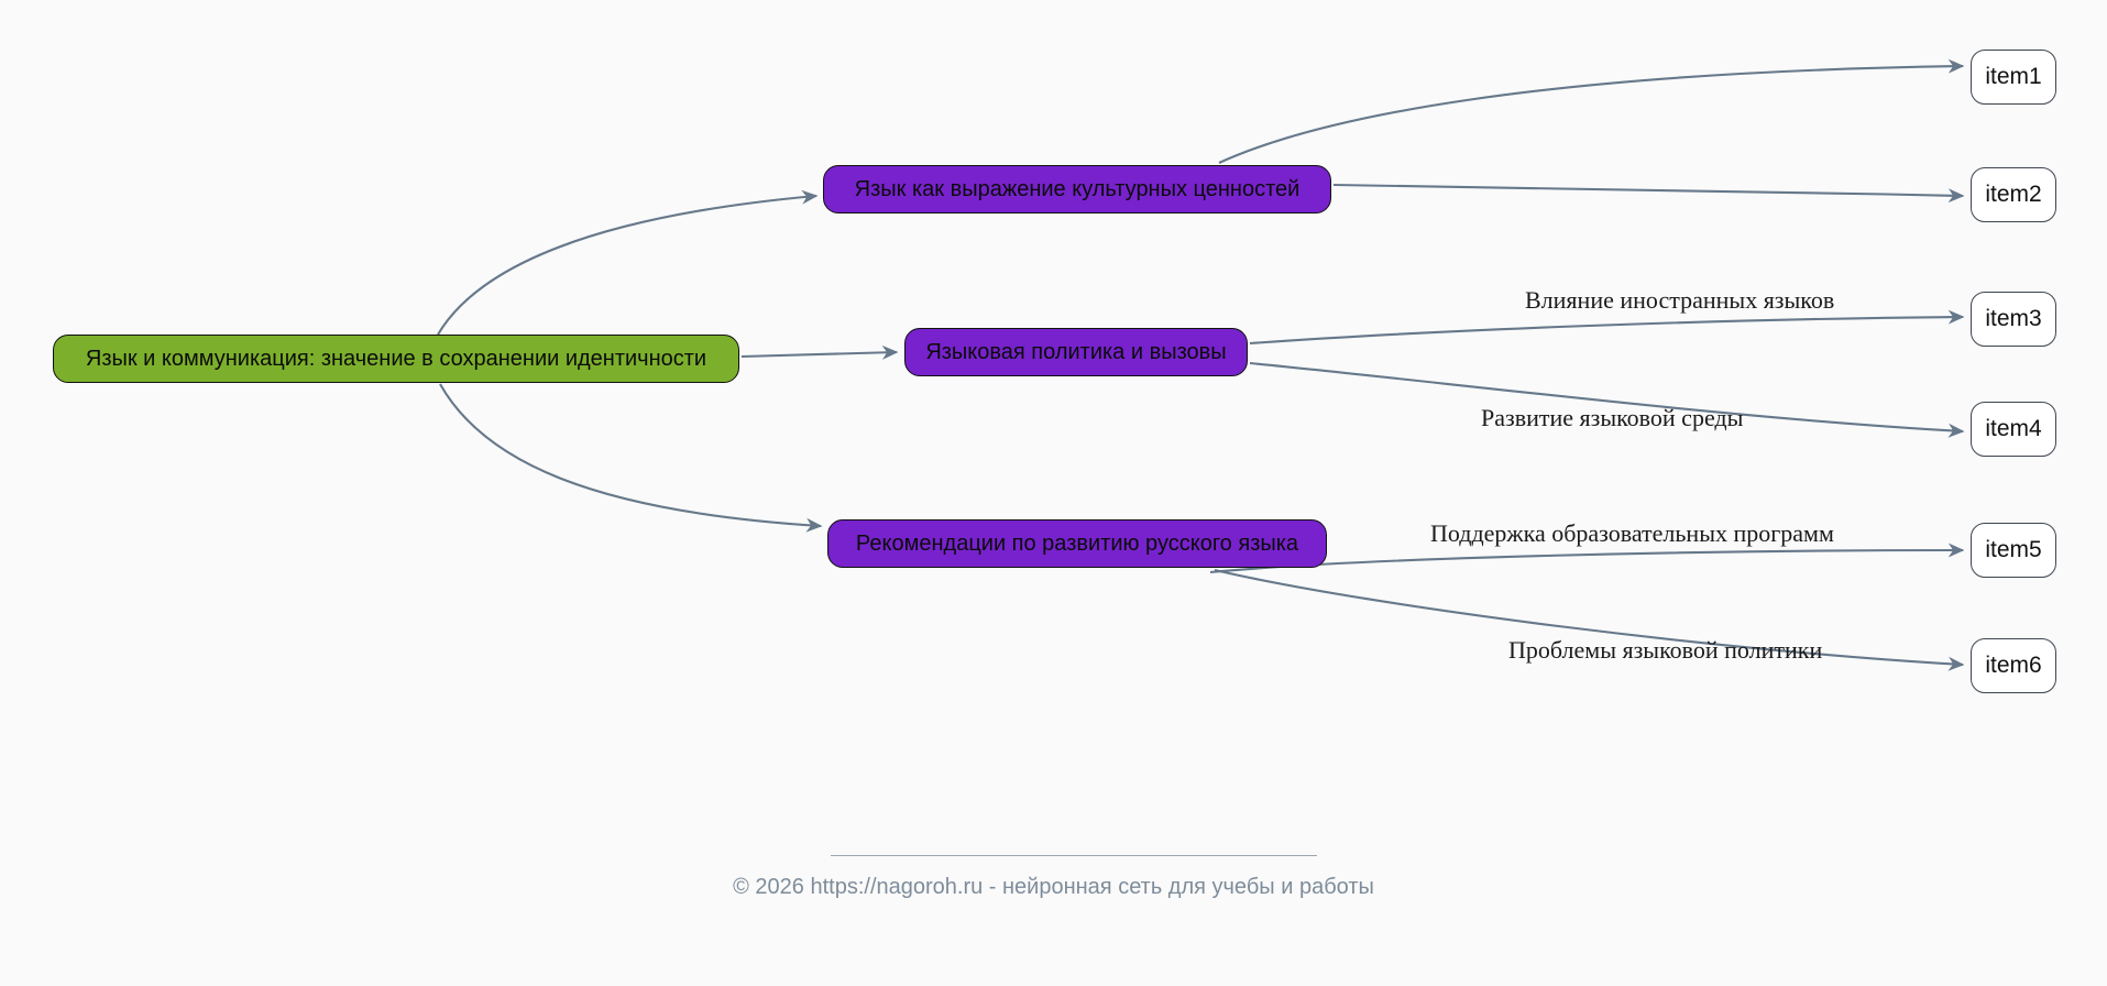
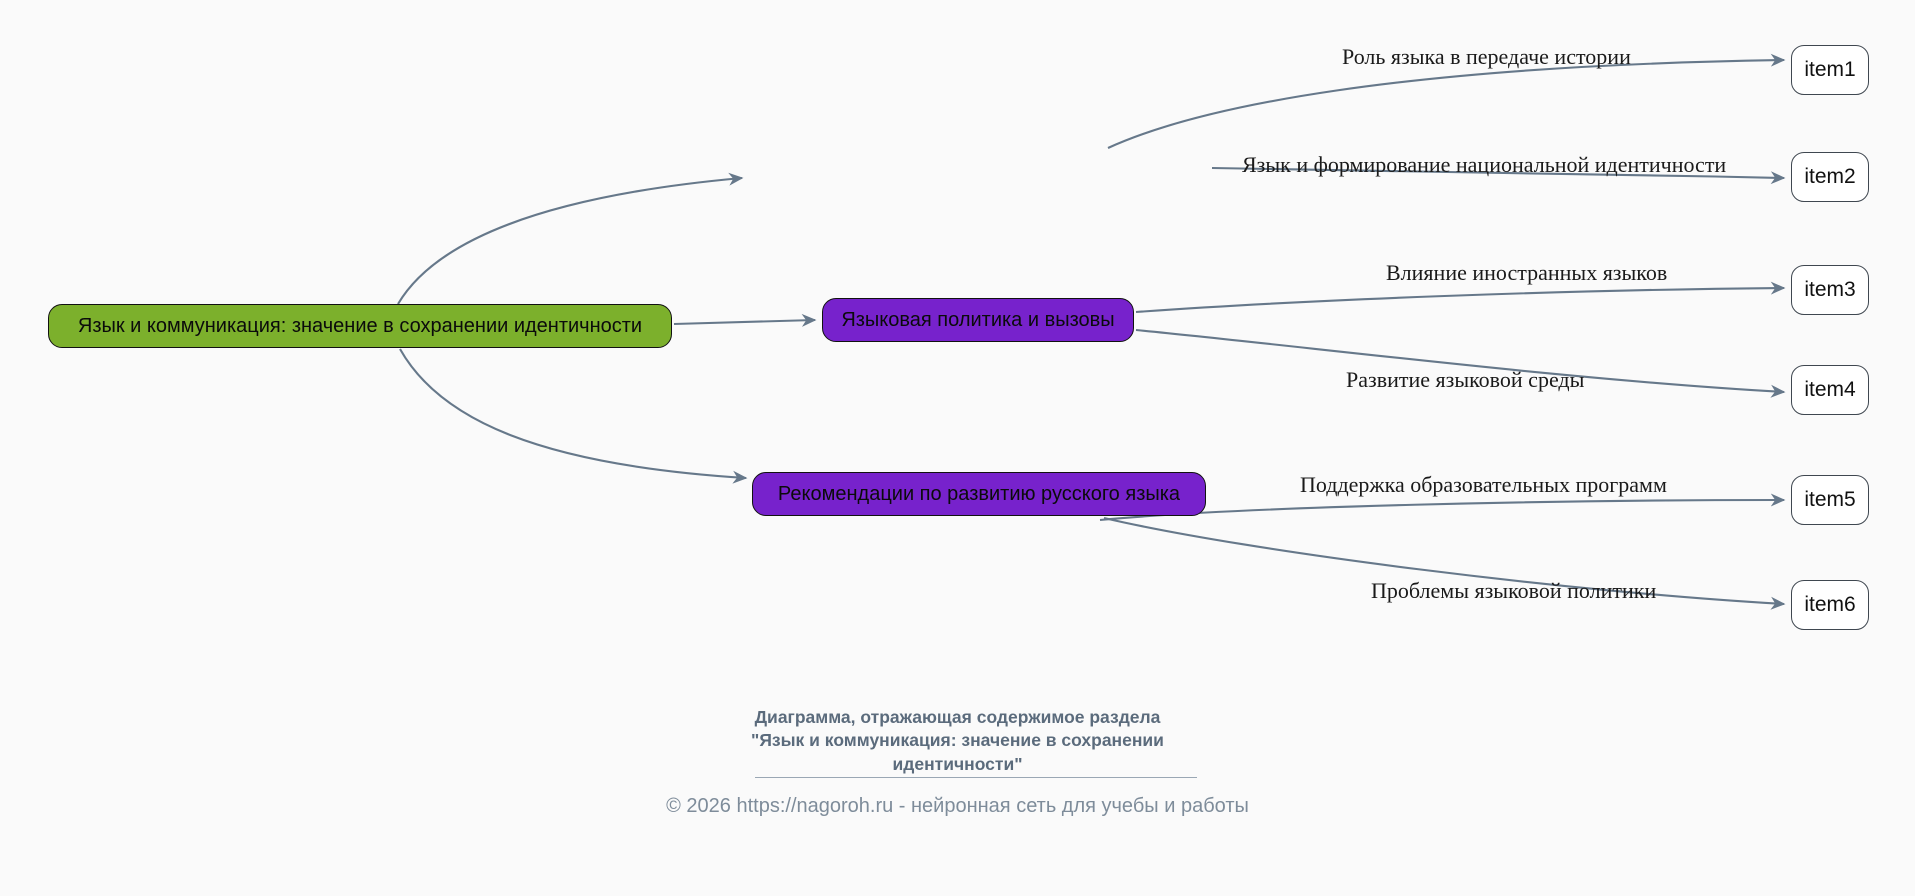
  Язык и коммуникация: значение в сохранении идентичности
- Язык как выражение культурных ценностей
  Языковая политика и вызовы
  Рекомендации по развитию русского языка
  item1
  item2
  item3
  item4
  item5
  item6
+ Роль языка в передаче истории
+ Язык и формирование национальной идентичности
  Влияние иностранных языков
  Развитие языковой среды
  Поддержка образовательных программ
  Проблемы языковой политики
+ Диаграмма, отражающая содержимое раздела
+ "Язык и коммуникация: значение в сохранении
+ идентичности"
  © 2026 https://nagoroh.ru - нейронная сеть для учебы и работы
